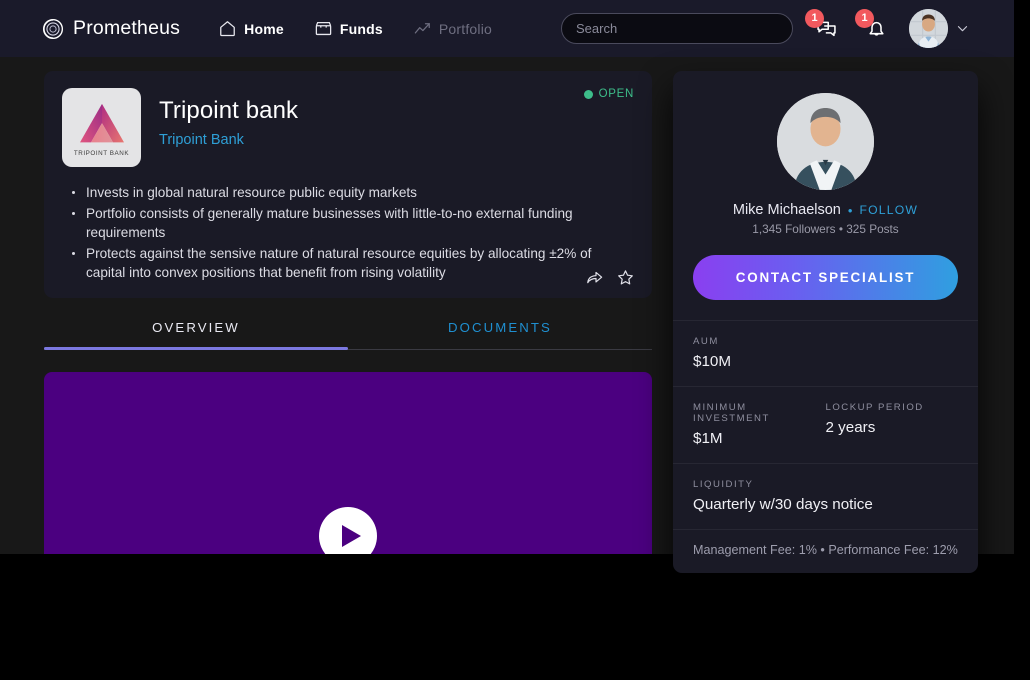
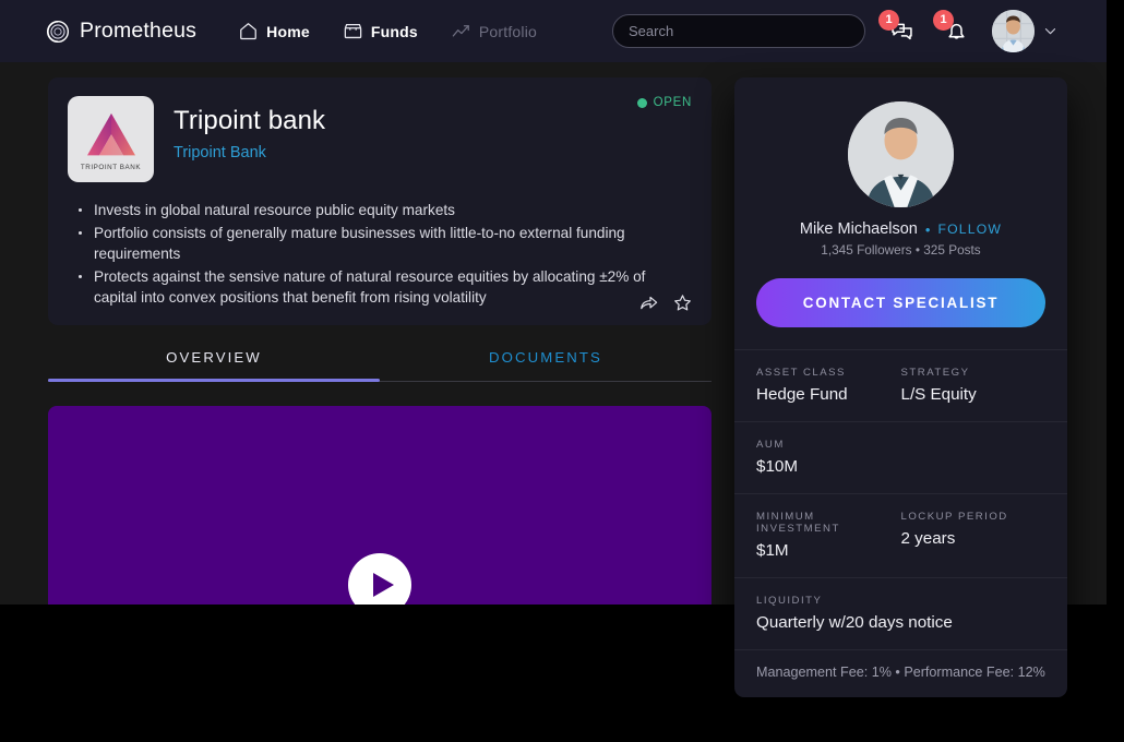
  Prometheus
  Home
  Funds
  Portfolio
  Search
  1
  1
  OPEN
  Tripoint bank
  Tripoint Bank
  Invests in global natural resource public equity markets
  Portfolio consists of generally mature businesses with little-to-no external funding requirements
  Protects against the sensive nature of natural resource equities by allocating ±2% of capital into convex positions that benefit from rising volatility
  OVERVIEW
  DOCUMENTS
  Mike Michaelson
  •
  FOLLOW
  1,345 Followers • 325 Posts
  CONTACT SPECIALIST
+ ASSET CLASS
+ Hedge Fund
+ STRATEGY
+ L/S Equity
  AUM
  $10M
  MINIMUM INVESTMENT
  $1M
  LOCKUP PERIOD
  2 years
  LIQUIDITY
- Quarterly w/30 days notice
+ Quarterly w/20 days notice
  Management Fee: 1% • Performance Fee: 12%
